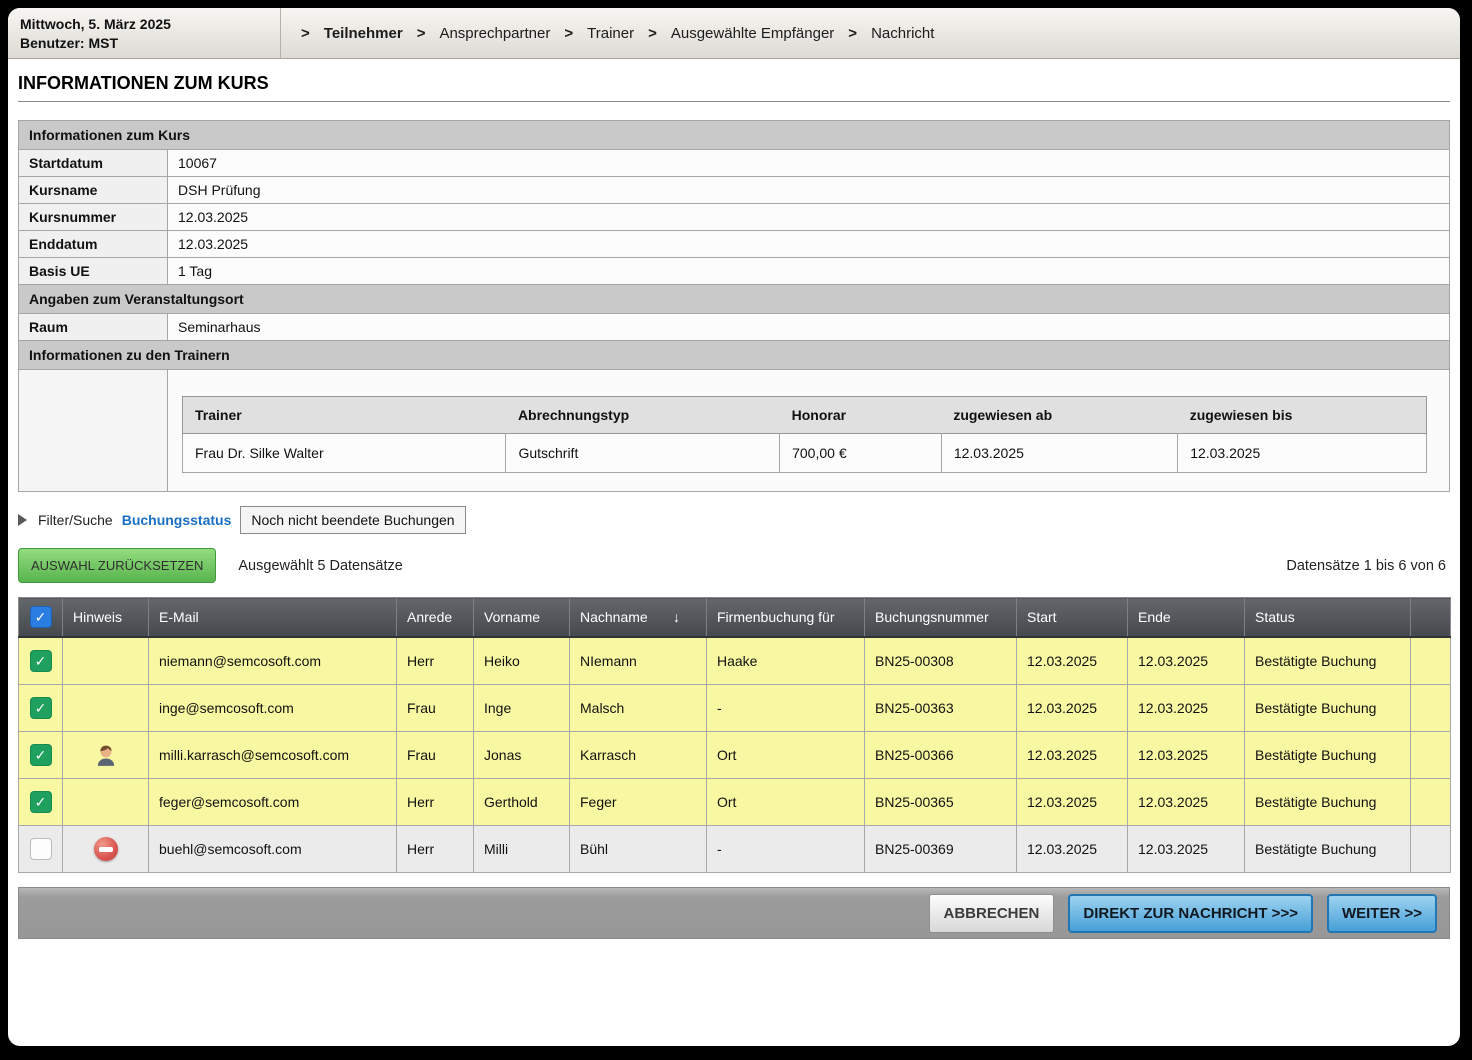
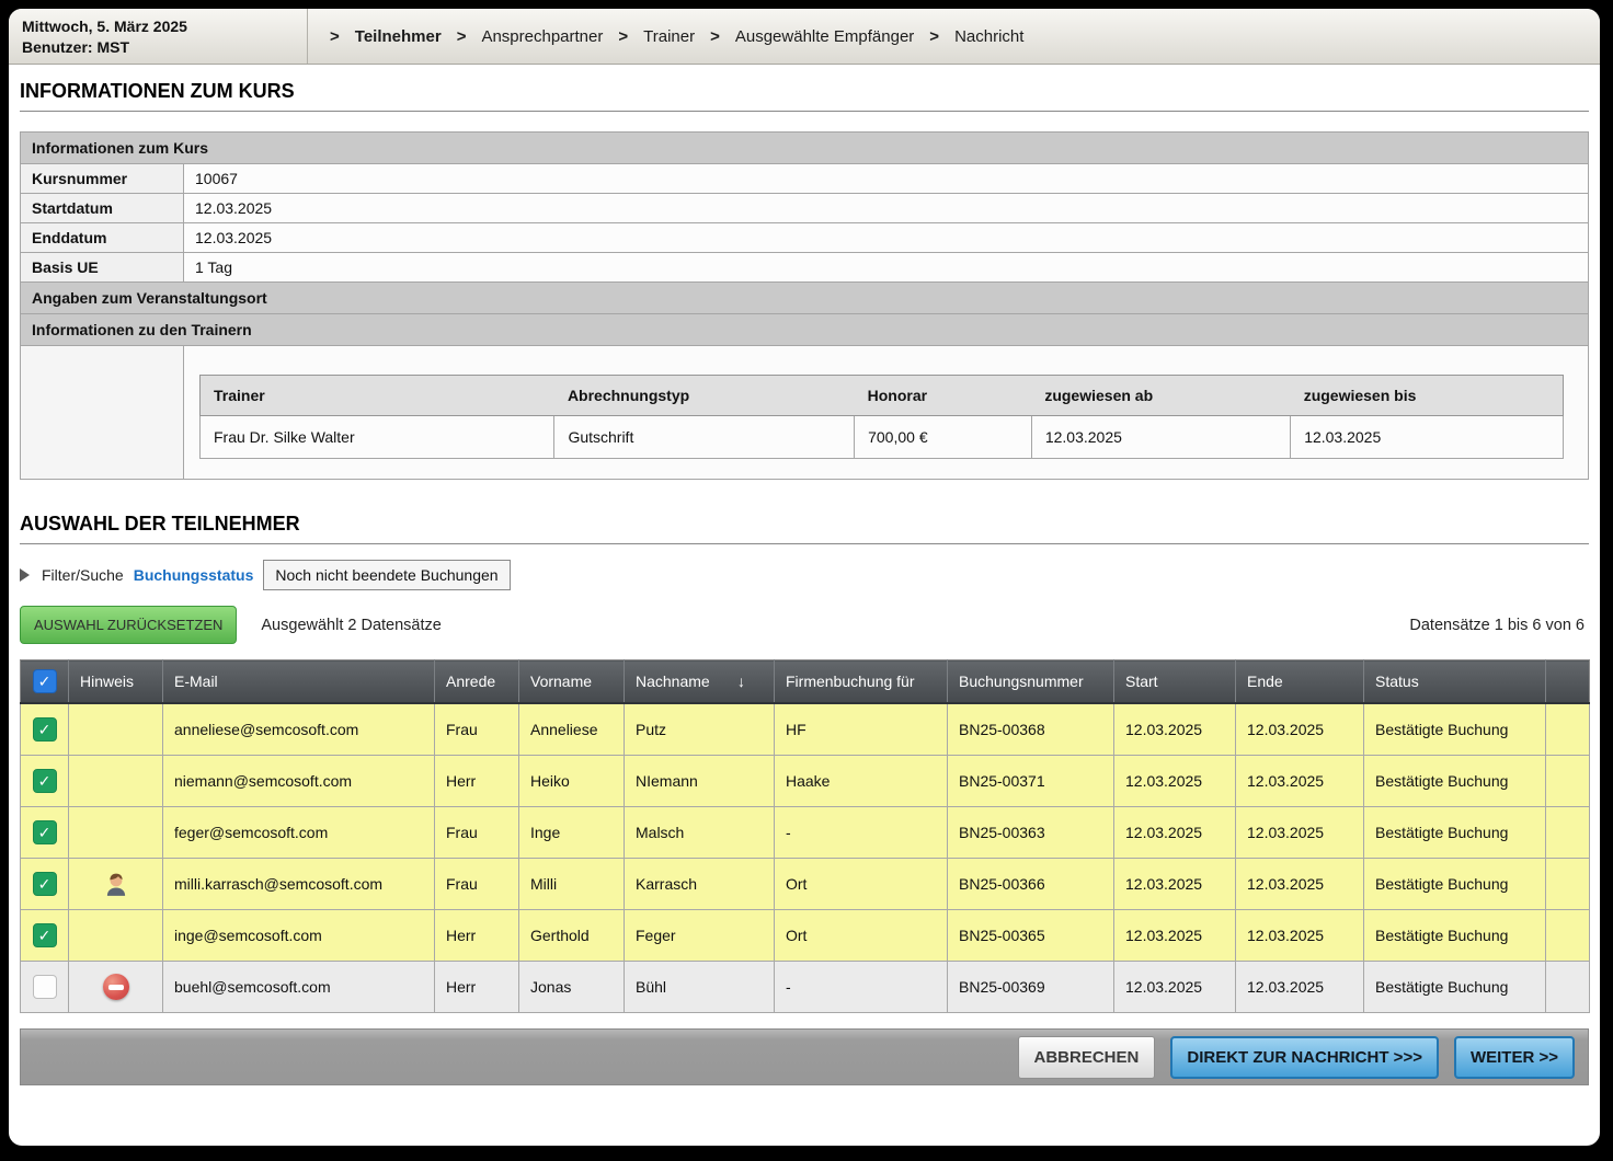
  Mittwoch, 5. März 2025
  Benutzer: MST
  >
  Teilnehmer
  >
  Ansprechpartner
  >
  Trainer
  >
  Ausgewählte Empfänger
  >
  Nachricht
  INFORMATIONEN ZUM KURS
  Informationen zum Kurs
- Startdatum	10067
+ Kursnummer	10067
- Kursname	DSH Prüfung
- Kursnummer	12.03.2025
+ Startdatum	12.03.2025
  Enddatum	12.03.2025
  Basis UE	1 Tag
  Angaben zum Veranstaltungsort
- Raum	Seminarhaus
  Informationen zu den Trainern
  Trainer	Abrechnungstyp	Honorar	zugewiesen ab	zugewiesen bis
  Frau Dr. Silke Walter	Gutschrift	700,00 €	12.03.2025	12.03.2025
+ AUSWAHL DER TEILNEHMER
  Filter/Suche
  Buchungsstatus
  Noch nicht beendete Buchungen
  AUSWAHL ZURÜCKSETZEN
- Ausgewählt 5 Datensätze
+ Ausgewählt 2 Datensätze
  Datensätze 1 bis 6 von 6
  ✓	Hinweis	E-Mail	Anrede	Vorname	Nachname ↓	Firmenbuchung für	Buchungsnummer	Start	Ende	Status
+ ✓		anneliese@semcosoft.com	Frau	Anneliese	Putz	HF	BN25-00368	12.03.2025	12.03.2025	Bestätigte Buchung
- ✓		niemann@semcosoft.com	Herr	Heiko	NIemann	Haake	BN25-00308	12.03.2025	12.03.2025	Bestätigte Buchung
+ ✓		niemann@semcosoft.com	Herr	Heiko	NIemann	Haake	BN25-00371	12.03.2025	12.03.2025	Bestätigte Buchung
- ✓		inge@semcosoft.com	Frau	Inge	Malsch	-	BN25-00363	12.03.2025	12.03.2025	Bestätigte Buchung
+ ✓		feger@semcosoft.com	Frau	Inge	Malsch	-	BN25-00363	12.03.2025	12.03.2025	Bestätigte Buchung
- ✓		milli.karrasch@semcosoft.com	Frau	Jonas	Karrasch	Ort	BN25-00366	12.03.2025	12.03.2025	Bestätigte Buchung
+ ✓		milli.karrasch@semcosoft.com	Frau	Milli	Karrasch	Ort	BN25-00366	12.03.2025	12.03.2025	Bestätigte Buchung
- ✓		feger@semcosoft.com	Herr	Gerthold	Feger	Ort	BN25-00365	12.03.2025	12.03.2025	Bestätigte Buchung
+ ✓		inge@semcosoft.com	Herr	Gerthold	Feger	Ort	BN25-00365	12.03.2025	12.03.2025	Bestätigte Buchung
- 		buehl@semcosoft.com	Herr	Milli	Bühl	-	BN25-00369	12.03.2025	12.03.2025	Bestätigte Buchung
+ 		buehl@semcosoft.com	Herr	Jonas	Bühl	-	BN25-00369	12.03.2025	12.03.2025	Bestätigte Buchung
  ABBRECHEN
  DIREKT ZUR NACHRICHT >>>
  WEITER >>
